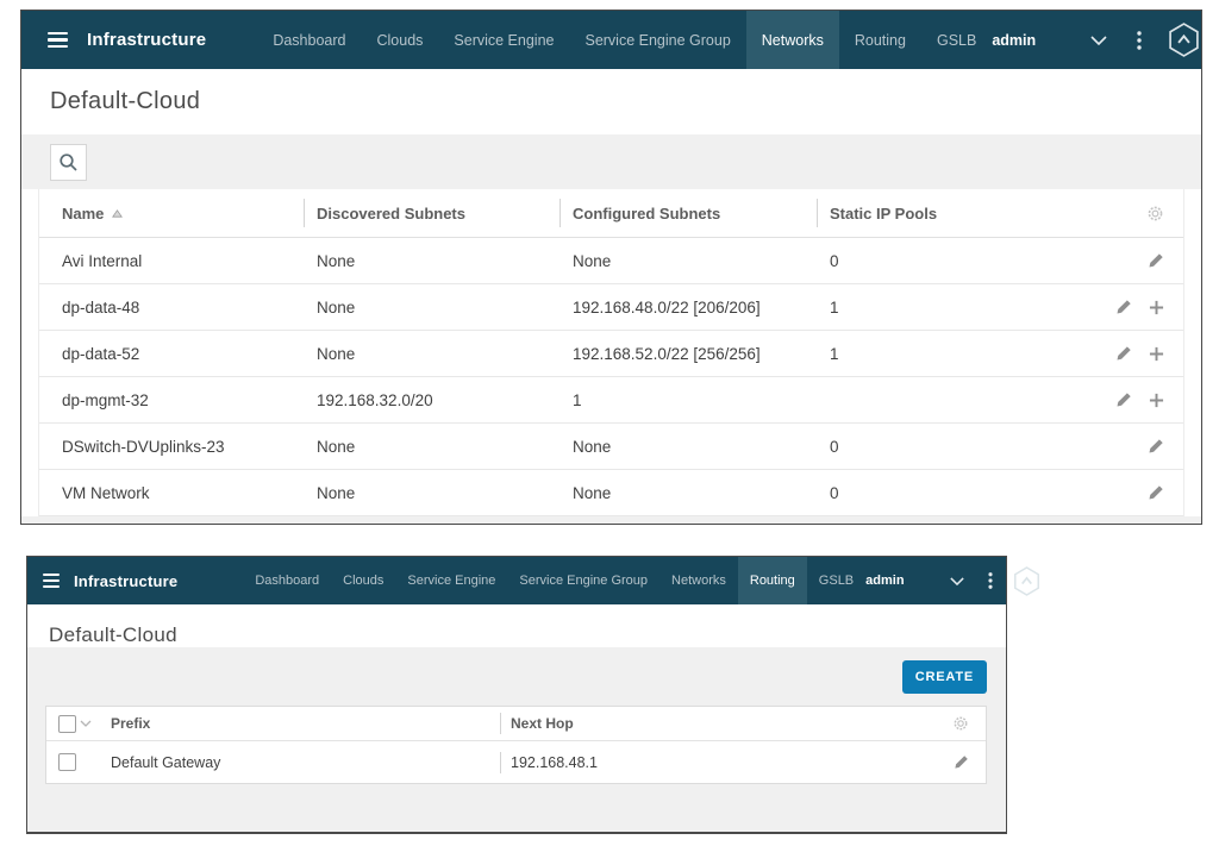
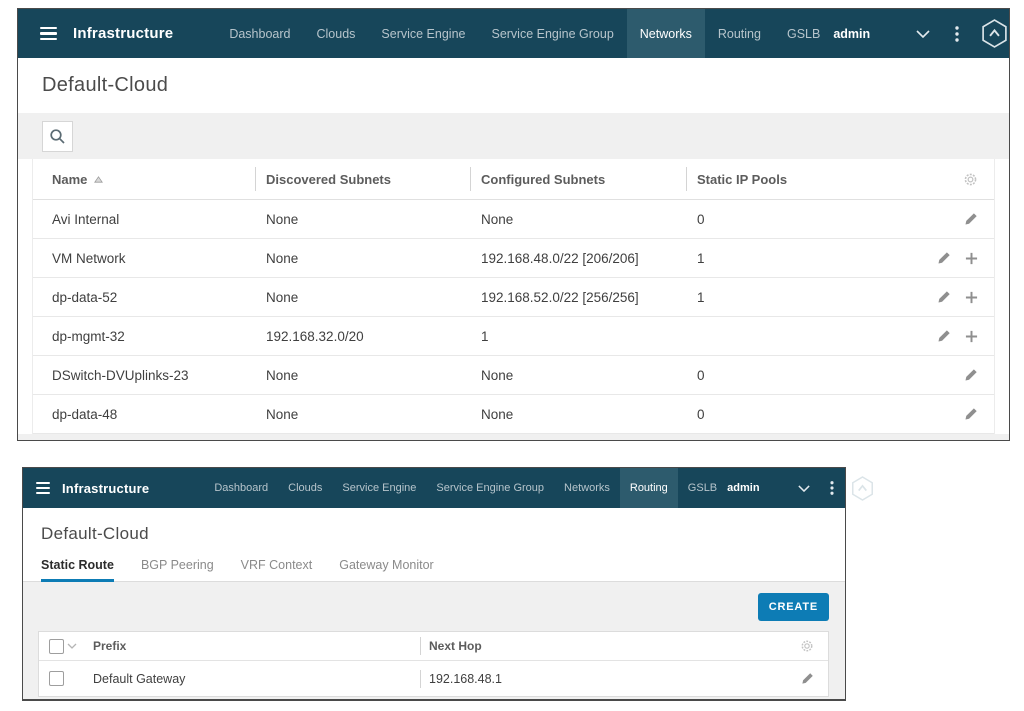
  Infrastructure
  Dashboard
  Clouds
  Service Engine
  Service Engine Group
  Networks
  Routing
  GSLB
  admin
  Default-Cloud
  Name
  Discovered Subnets
  Configured Subnets
  Static IP Pools
  Avi Internal
  None
  None
  0
- dp-data-48
+ VM Network
  None
  192.168.48.0/22 [206/206]
  1
  dp-data-52
  None
  192.168.52.0/22 [256/256]
  1
  dp-mgmt-32
  192.168.32.0/20
  1
  DSwitch-DVUplinks-23
  None
  None
  0
- VM Network
+ dp-data-48
  None
  None
  0
  Infrastructure
  Dashboard
  Clouds
  Service Engine
  Service Engine Group
  Networks
  Routing
  GSLB
  admin
  Default-Cloud
+ Static Route
+ BGP Peering
+ VRF Context
+ Gateway Monitor
  CREATE
  Prefix
  Next Hop
  Default Gateway
  192.168.48.1
